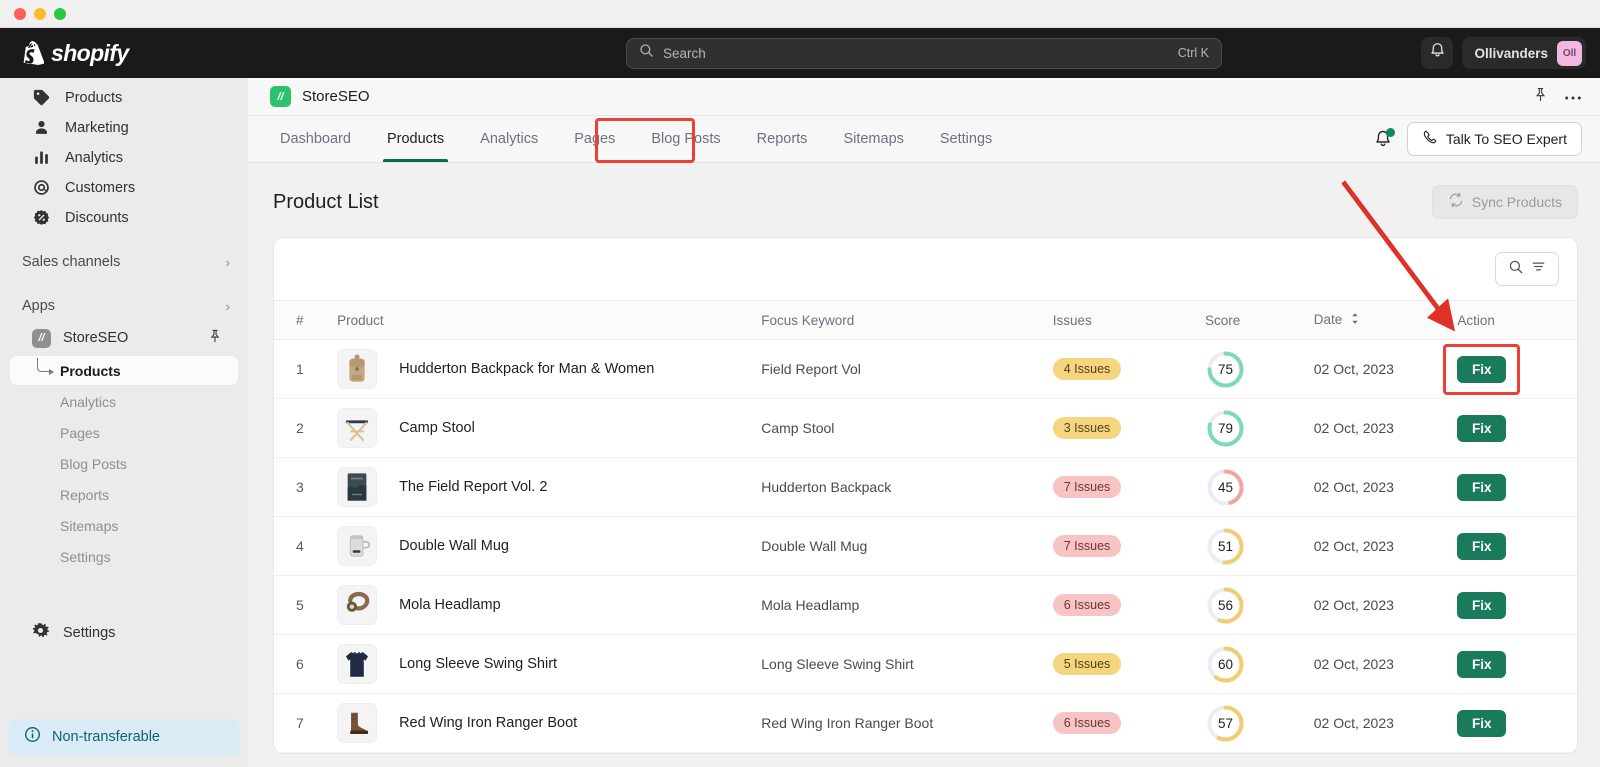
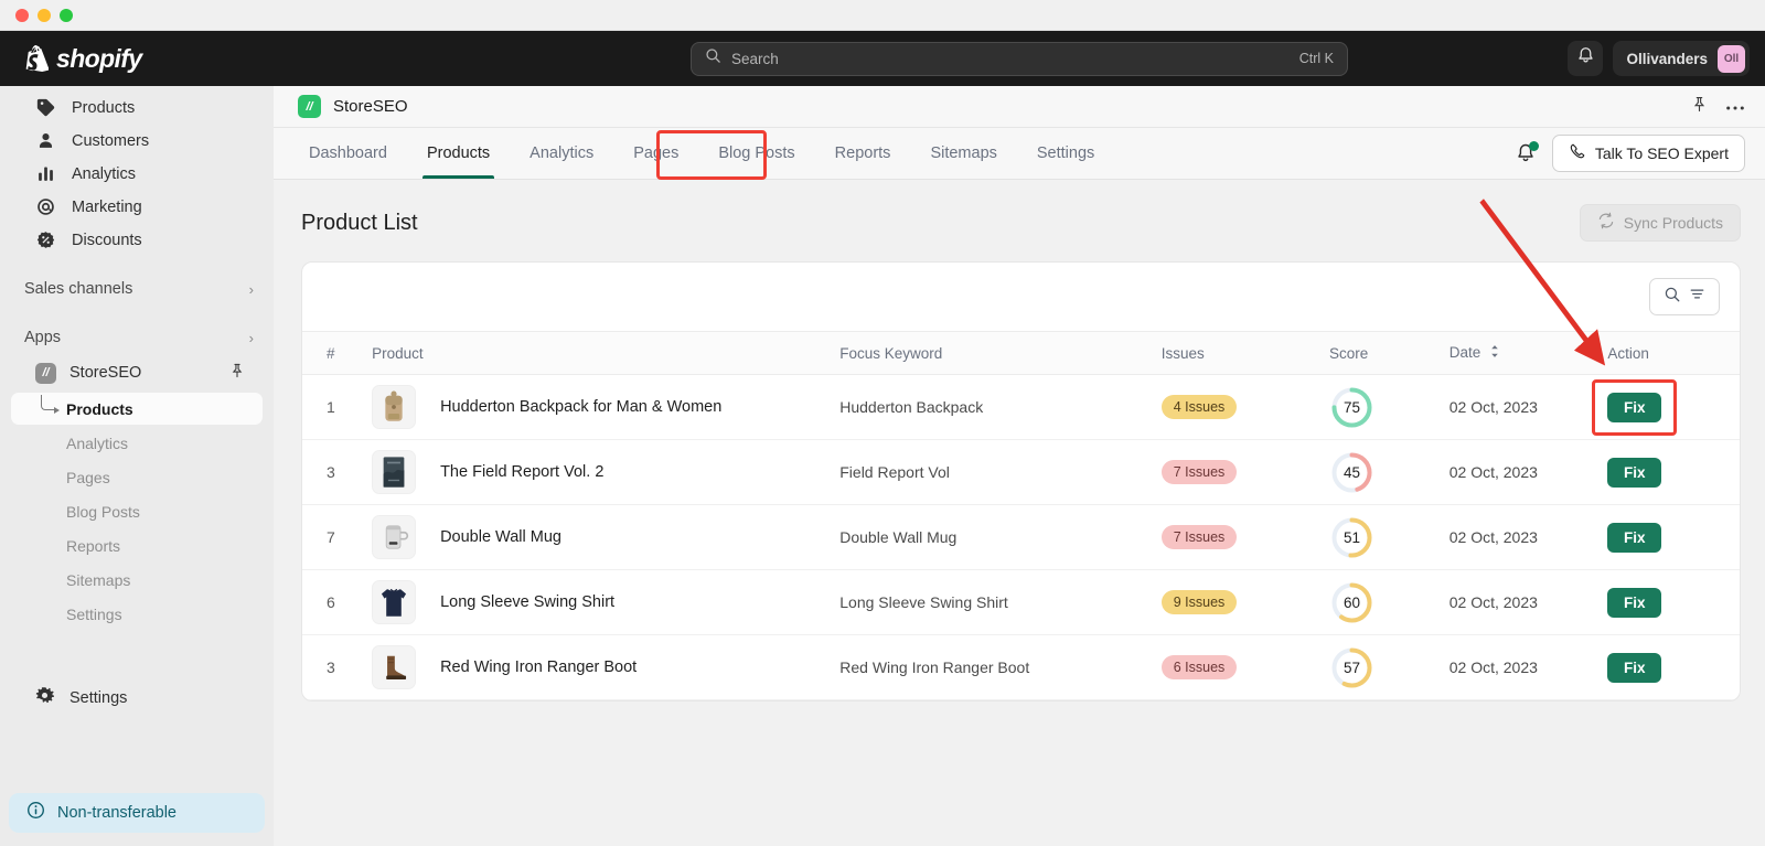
  shopify
  Products
- Marketing
+ Customers
  Analytics
- Customers
+ Marketing
  Discounts
  Sales channels
  ›
  Apps
  ›
  //
  StoreSEO
  Products
  Analytics
  Pages
  Blog Posts
  Reports
  Sitemaps
  Settings
  Settings
  Non-transferable
  Search
  Ctrl K
  Ollivanders
  Oll
  //
  StoreSEO
  Dashboard
  Products
  Analytics
  Pages
  Blog Posts
  Reports
  Sitemaps
  Settings
  Talk To SEO Expert
  Product List
  Sync Products
  #	Product	Focus Keyword	Issues	Score	Date	Action
- 1	Hudderton Backpack for Man & Women	Field Report Vol	4 Issues	75	02 Oct, 2023	Fix
+ 1	Hudderton Backpack for Man & Women	Hudderton Backpack	4 Issues	75	02 Oct, 2023	Fix
- 2	Camp Stool	Camp Stool	3 Issues	79	02 Oct, 2023	Fix
- 3	The Field Report Vol. 2	Hudderton Backpack	7 Issues	45	02 Oct, 2023	Fix
+ 3	The Field Report Vol. 2	Field Report Vol	7 Issues	45	02 Oct, 2023	Fix
- 4	Double Wall Mug	Double Wall Mug	7 Issues	51	02 Oct, 2023	Fix
+ 7	Double Wall Mug	Double Wall Mug	7 Issues	51	02 Oct, 2023	Fix
- 5	Mola Headlamp	Mola Headlamp	6 Issues	56	02 Oct, 2023	Fix
- 6	Long Sleeve Swing Shirt	Long Sleeve Swing Shirt	5 Issues	60	02 Oct, 2023	Fix
+ 6	Long Sleeve Swing Shirt	Long Sleeve Swing Shirt	9 Issues	60	02 Oct, 2023	Fix
- 7	Red Wing Iron Ranger Boot	Red Wing Iron Ranger Boot	6 Issues	57	02 Oct, 2023	Fix
+ 3	Red Wing Iron Ranger Boot	Red Wing Iron Ranger Boot	6 Issues	57	02 Oct, 2023	Fix
